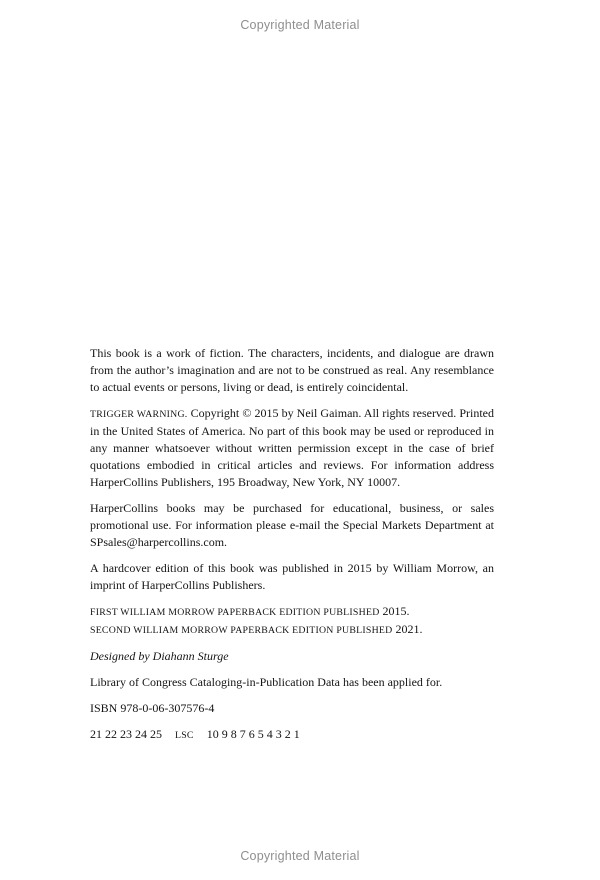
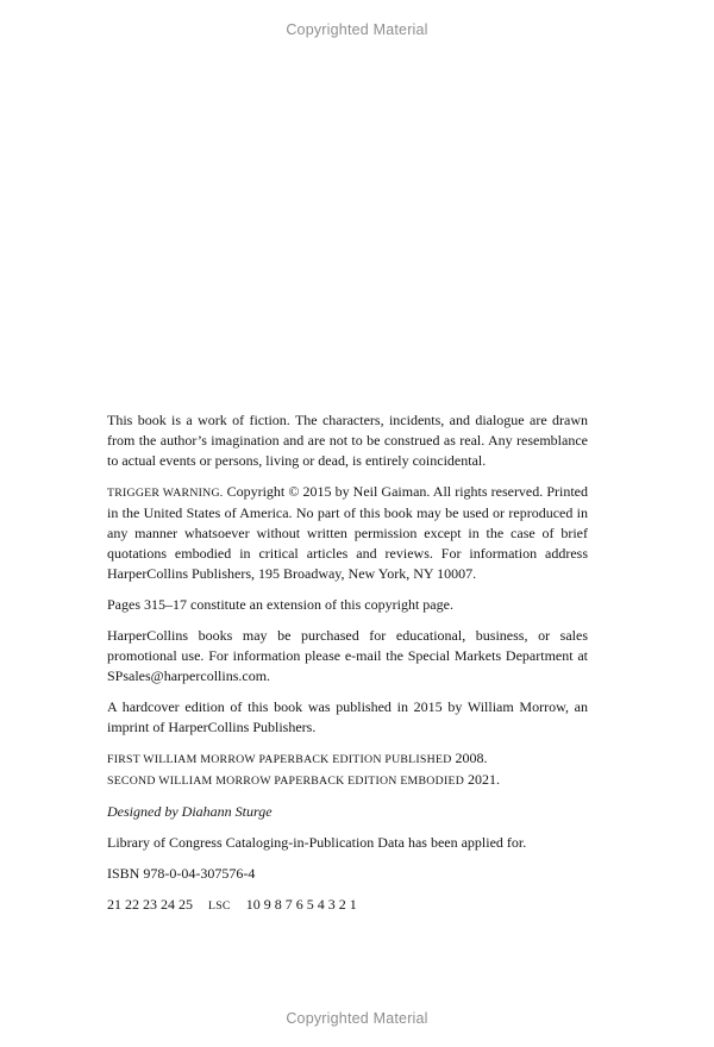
  Copyrighted Material
  This book is a work of fiction. The characters, incidents, and dialogue are drawn from the author’s imagination and are not to be construed as real. Any resemblance to actual events or persons, living or dead, is entirely coincidental.
  TRIGGER WARNING. Copyright © 2015 by Neil Gaiman. All rights reserved. Printed in the United States of America. No part of this book may be used or reproduced in any manner whatsoever without written permission except in the case of brief quotations embodied in critical articles and reviews. For information address HarperCollins Publishers, 195 Broadway, New York, NY 10007.
+ Pages 315–17 constitute an extension of this copyright page.
  HarperCollins books may be purchased for educational, business, or sales promotional use. For information please e-mail the Special Markets Department at SPsales@harpercollins.com.
  A hardcover edition of this book was published in 2015 by William Morrow, an imprint of HarperCollins Publishers.
- FIRST WILLIAM MORROW PAPERBACK EDITION PUBLISHED 2015.
+ FIRST WILLIAM MORROW PAPERBACK EDITION PUBLISHED 2008.
- SECOND WILLIAM MORROW PAPERBACK EDITION PUBLISHED 2021.
+ SECOND WILLIAM MORROW PAPERBACK EDITION EMBODIED 2021.
  Designed by Diahann Sturge
  Library of Congress Cataloging-in-Publication Data has been applied for.
- ISBN 978-0-06-307576-4
+ ISBN 978-0-04-307576-4
  21 22 23 24 25 LSC 10 9 8 7 6 5 4 3 2 1
  Copyrighted Material
